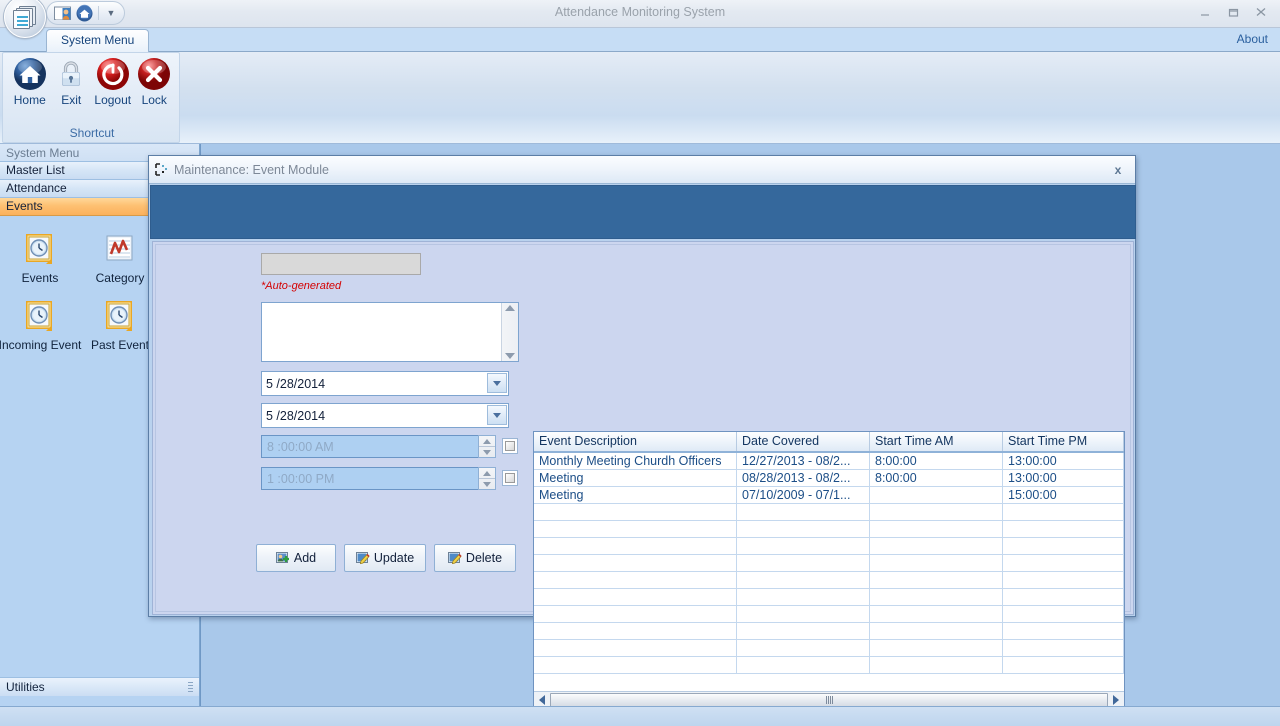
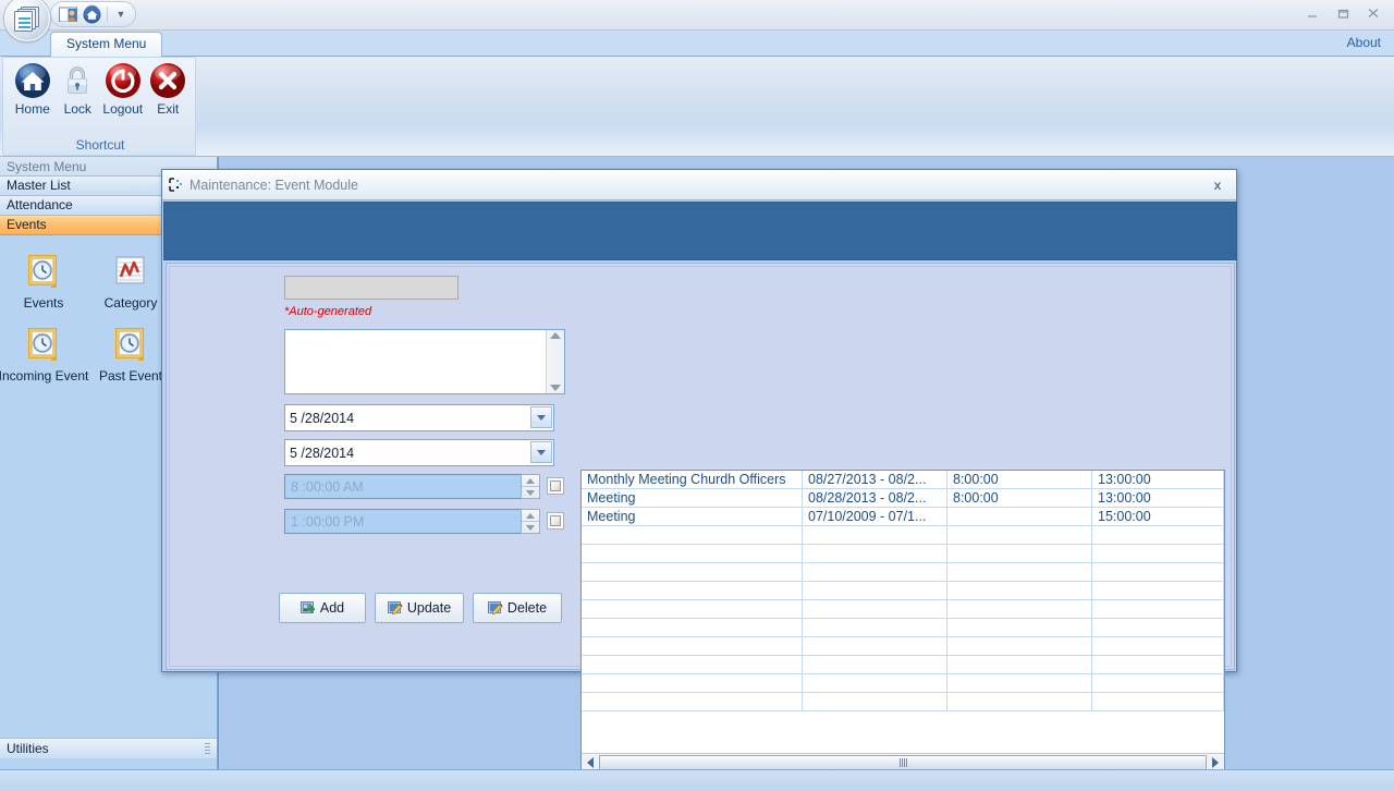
- Attendance Monitoring System
  ▼
  System Menu
  About
  Home
- Exit
+ Lock
  Logout
- Lock
+ Exit
  Shortcut
  System Menu
  Master List
  Attendance
  Events
  Events
  Category
  Incoming Event
  Past Even
  Utilities
  Maintenance: Event Module
  x
  *Auto-generated
  5 /28/2014
  5 /28/2014
  8 :00:00 AM
  1 :00:00 PM
  Add
  Update
  Delete
- Event Description
- Date Covered
- Start Time AM
- Start Time PM
  Monthly Meeting Churdh Officers
- 12/27/2013 - 08/2...
+ 08/27/2013 - 08/2...
  8:00:00
  13:00:00
  Meeting
  08/28/2013 - 08/2...
  8:00:00
  13:00:00
  Meeting
  07/10/2009 - 07/1...
  15:00:00
